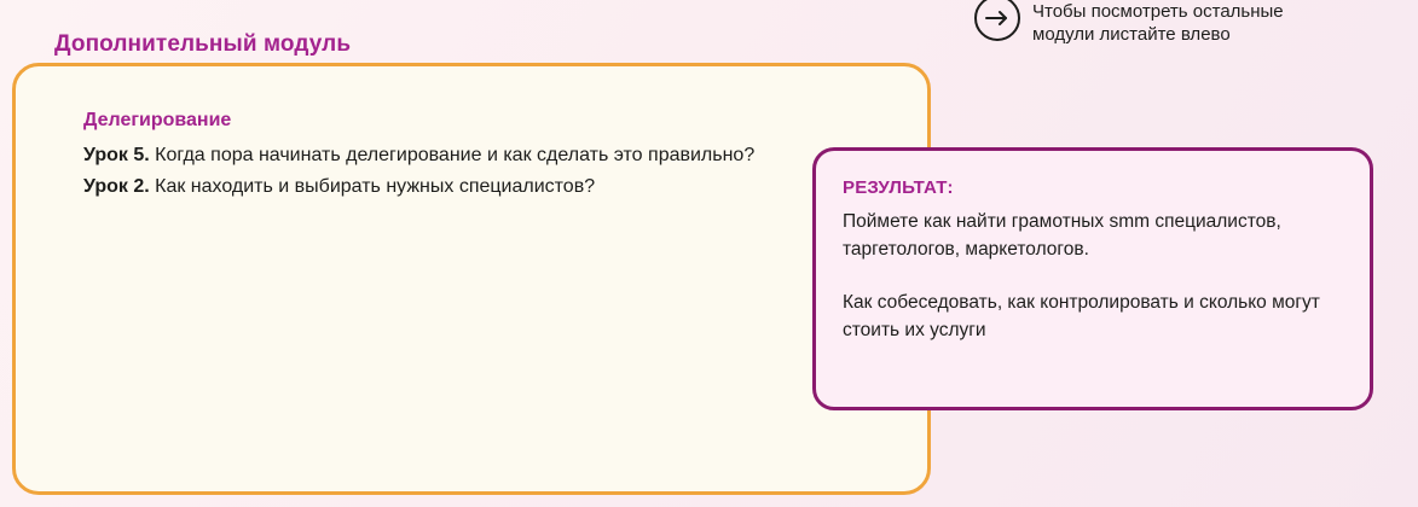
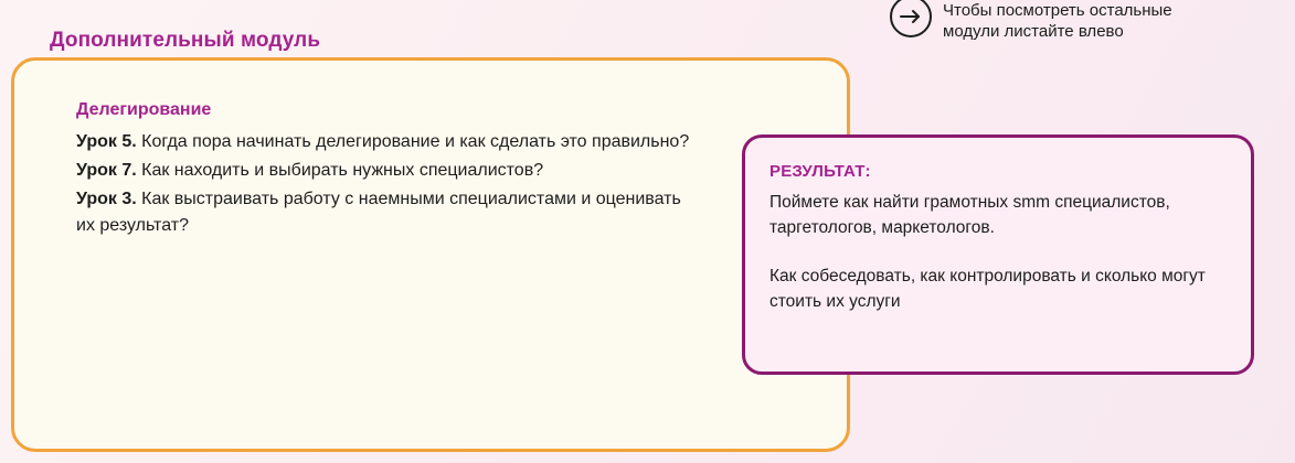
  Чтобы посмотреть остальные
  модули листайте влево
  Дополнительный модуль
  Делегирование
  Урок 5. Когда пора начинать делегирование и как сделать это правильно?
- Урок 2. Как находить и выбирать нужных специалистов?
+ Урок 7. Как находить и выбирать нужных специалистов?
+ Урок 3. Как выстраивать работу с наемными специалистами и оценивать их результат?
  РЕЗУЛЬТАТ:
  Поймете как найти грамотных smm специалистов, таргетологов, маркетологов.
  Как собеседовать, как контролировать и сколько могут стоить их услуги
